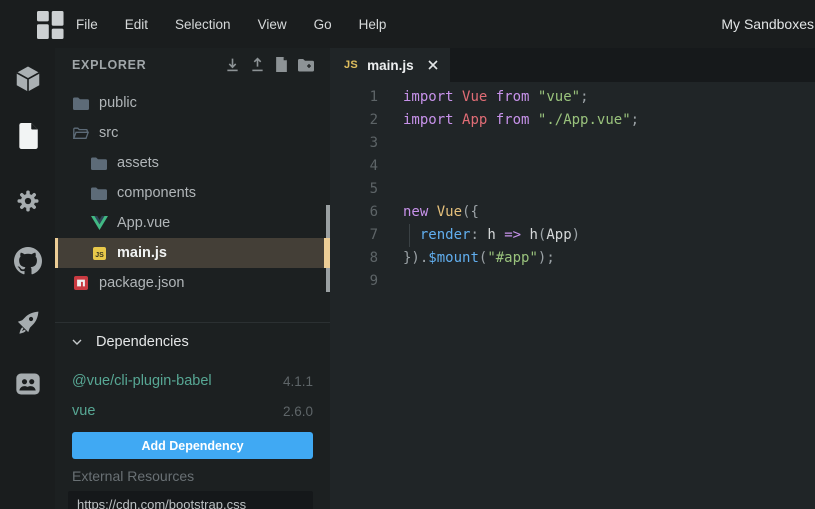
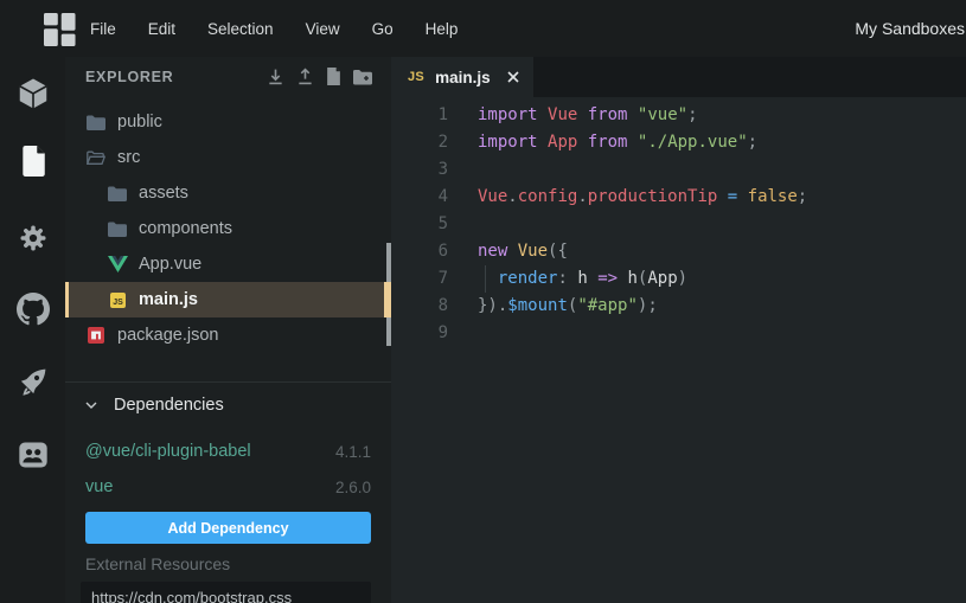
  File
  Edit
  Selection
  View
  Go
  Help
  My Sandboxes
  EXPLORER
  public
  src
  assets
  components
  App.vue
  main.js
  package.json
  Dependencies
  @vue/cli-plugin-babel
  4.1.1
  vue
  2.6.0
  Add Dependency
  External Resources
  https://cdn.com/bootstrap.css
  JS
  main.js
  1
  import Vue from "vue";
  2
  import App from "./App.vue";
  3
  4
+ Vue.config.productionTip = false;
  5
  6
  new Vue({
  7
  render: h => h(App)
  8
  }).$mount("#app");
  9
